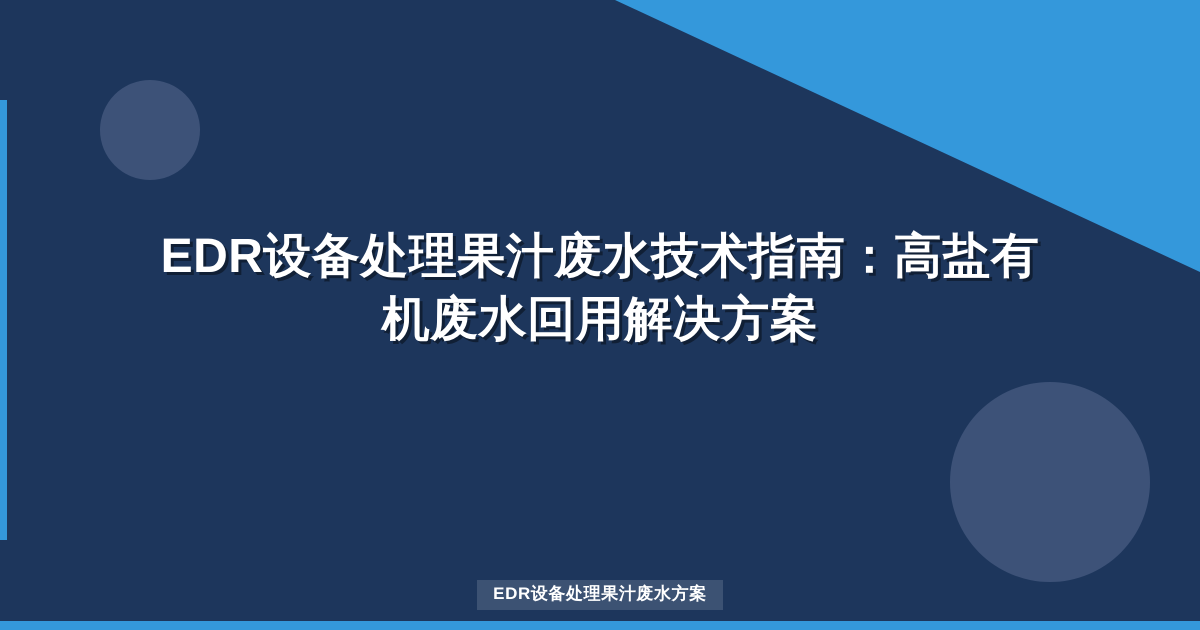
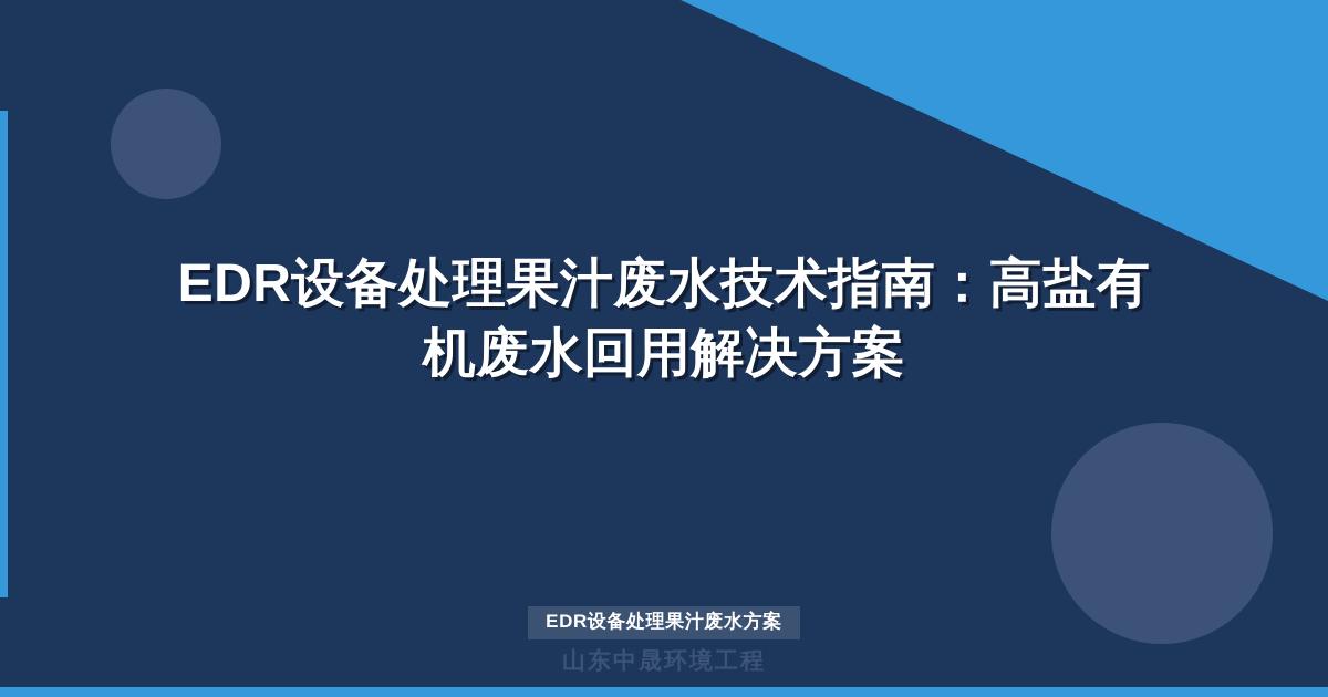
  EDR设备处理果汁废水技术指南：高盐有机废水回用解决方案
  EDR设备处理果汁废水方案
+ 山东中晟环境工程
